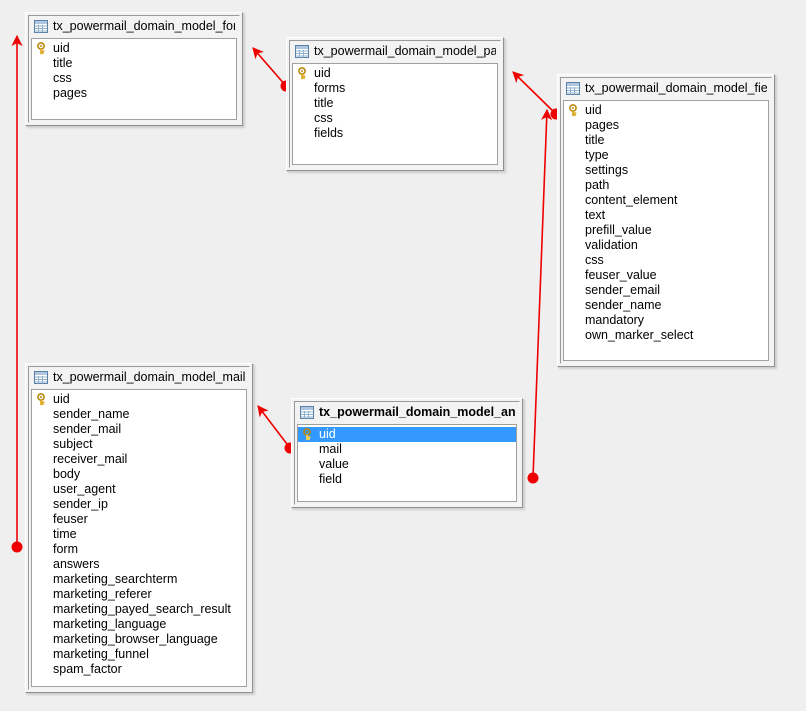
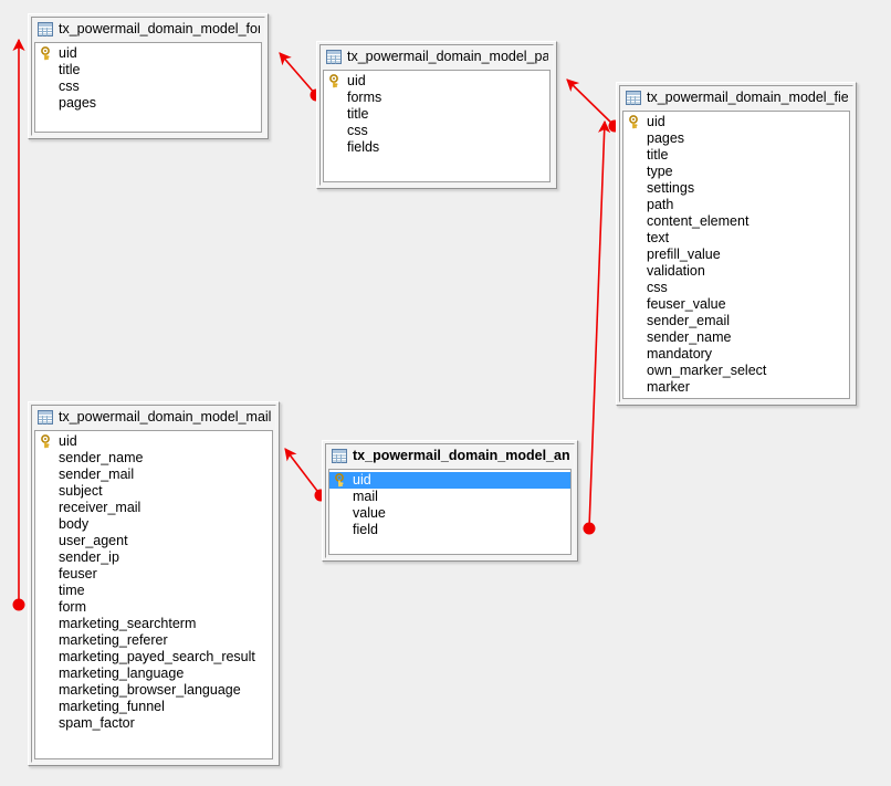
  tx_powermail_domain_model_fo
  uid
  title
  css
  pages
  tx_powermail_domain_model_pa
  uid
  forms
  title
  css
  fields
  tx_powermail_domain_model_fie
  uid
  pages
  title
  type
  settings
  path
  content_element
  text
  prefill_value
  validation
  css
  feuser_value
  sender_email
  sender_name
  mandatory
  own_marker_select
+ marker
  tx_powermail_domain_model_mail
  uid
  sender_name
  sender_mail
  subject
  receiver_mail
  body
  user_agent
  sender_ip
  feuser
  time
  form
- answers
  marketing_searchterm
  marketing_referer
  marketing_payed_search_result
  marketing_language
  marketing_browser_language
  marketing_funnel
  spam_factor
  tx_powermail_domain_model_an
  uid
  mail
  value
  field
